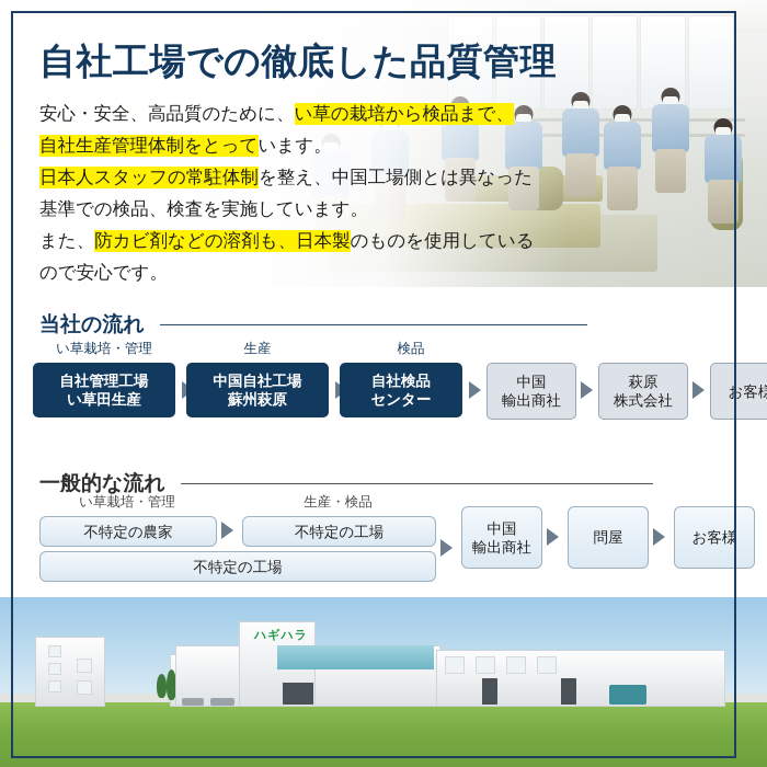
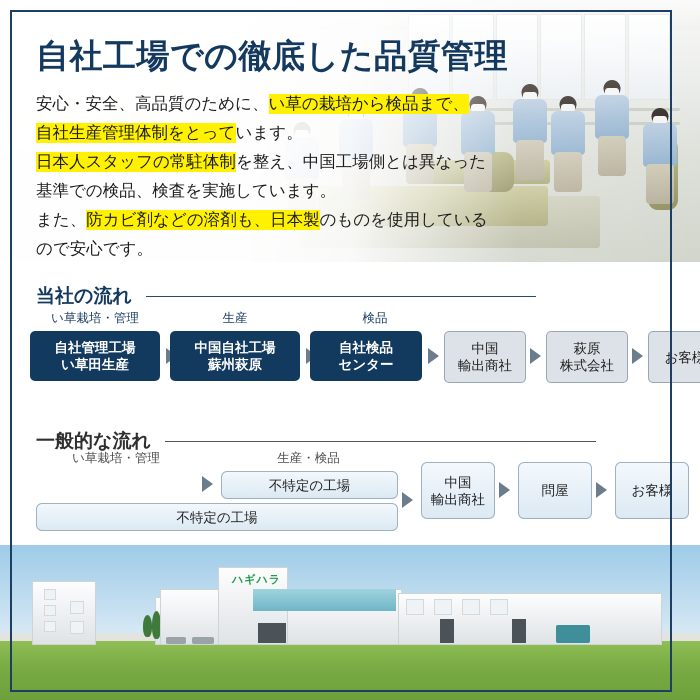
  自社工場での徹底した品質管理
  安心・安全、高品質のために、い草の栽培から検品まで、
  自社生産管理体制をとっています。
  日本人スタッフの常駐体制を整え、中国工場側とは異なった
  基準での検品、検査を実施しています。
  また、防カビ剤などの溶剤も、日本製のものを使用している
  ので安心です。
  当社の流れ
  い草栽培・管理
  生産
  検品
  自社管理工場
  い草田生産
  中国自社工場
  蘇州萩原
  自社検品
  センター
  中国
  輸出商社
  萩原
  株式会社
  お客様
  一般的な流れ
  い草栽培・管理
  生産・検品
- 不特定の農家
  不特定の工場
  不特定の工場
  中国
  輸出商社
  問屋
  お客様
  ハギハラ
